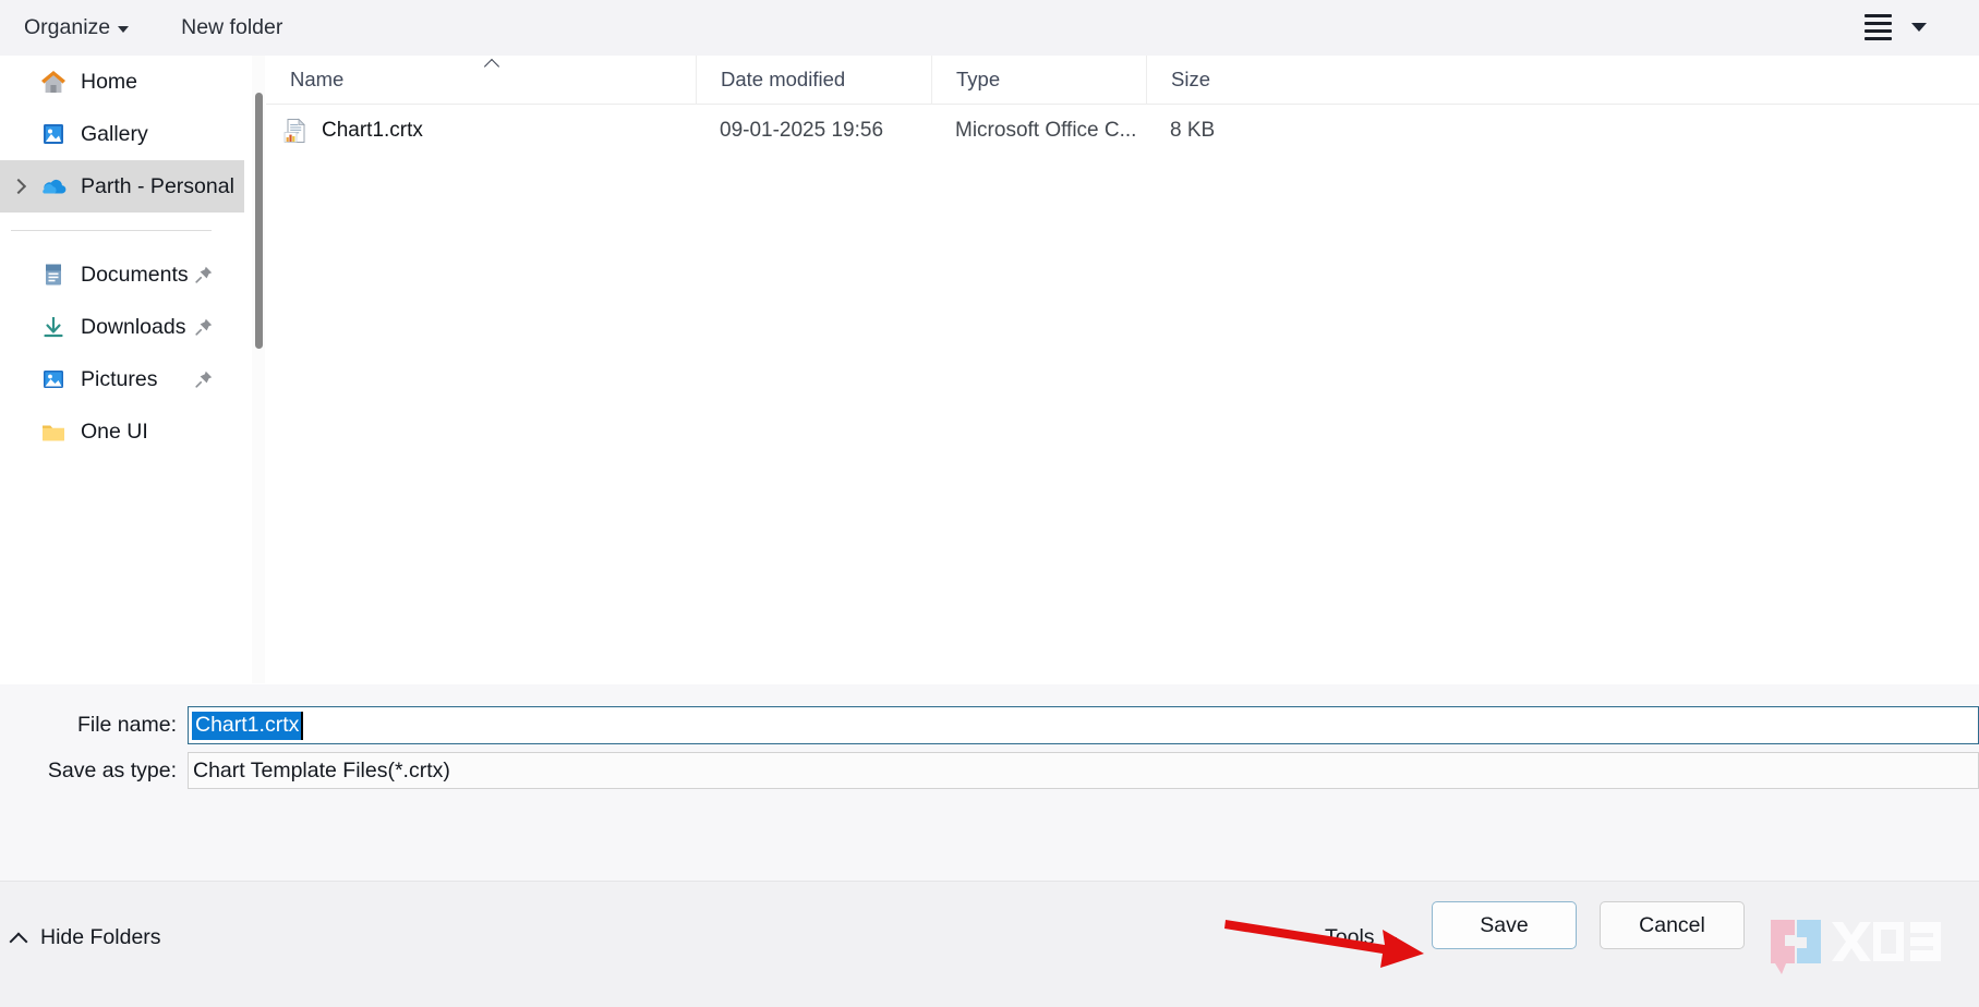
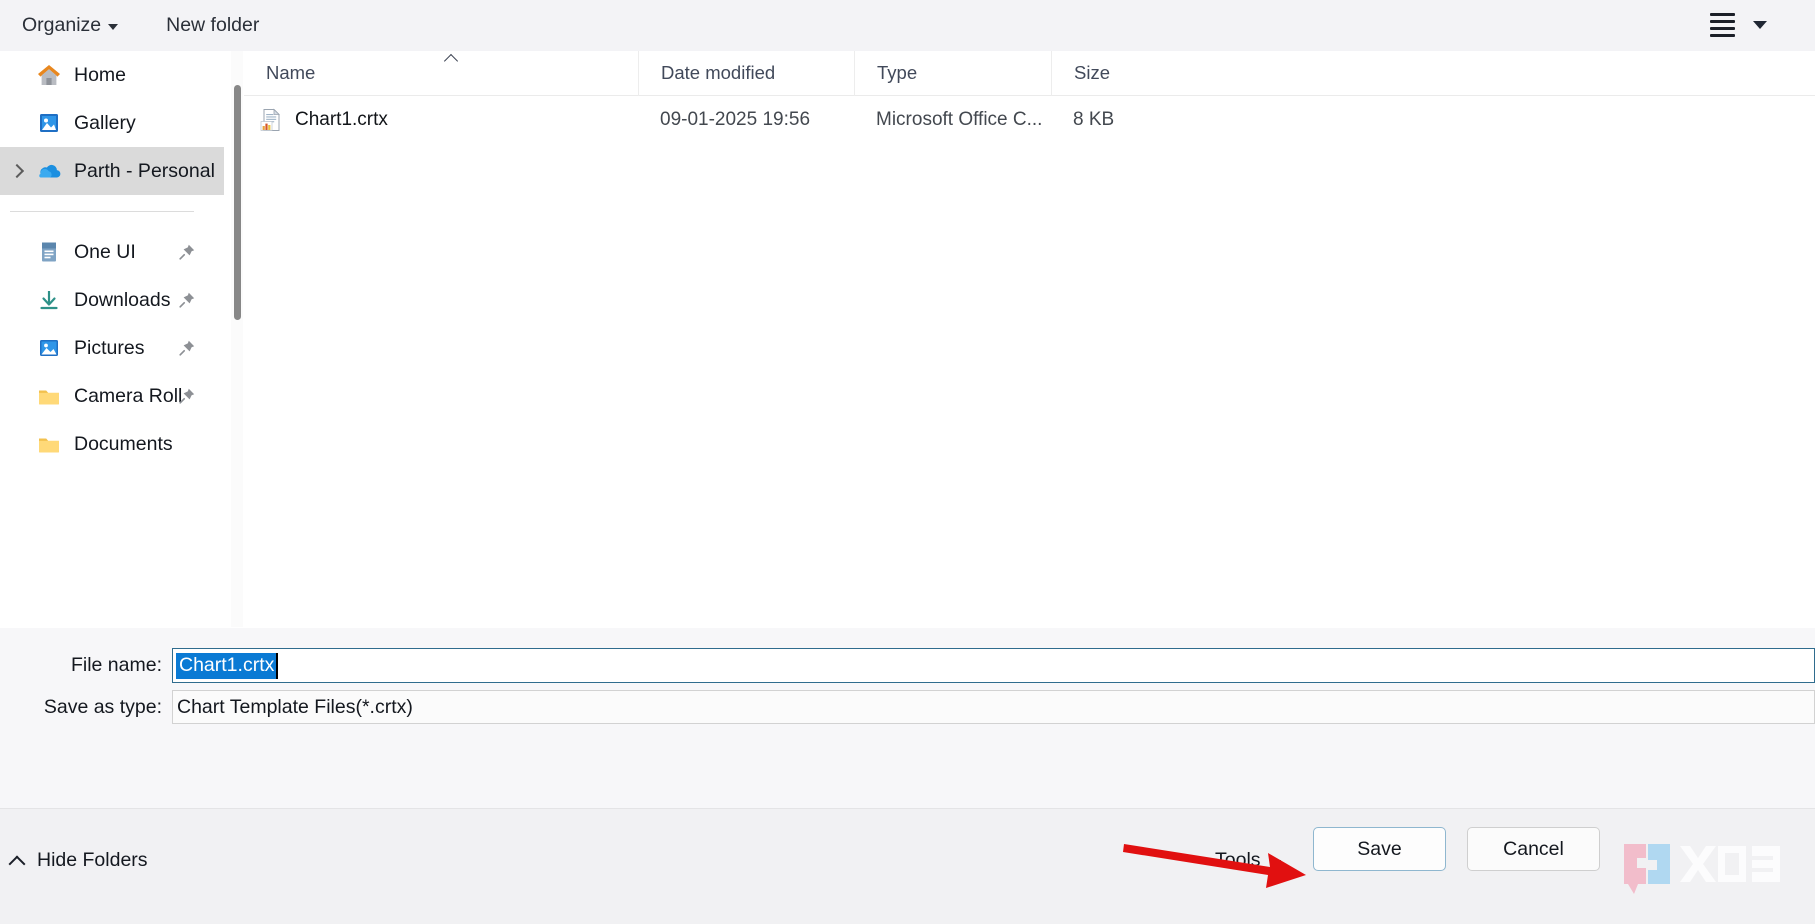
  Organize
  New folder
  Home
  Gallery
  Parth - Personal
- Documents
+ One UI
  Downloads
  Pictures
+ Camera Roll
- One UI
+ Documents
  Name
  Date modified
  Type
  Size
  Chart1.crtx
  09-01-2025 19:56
  Microsoft Office C...
  8 KB
  File name:
  Chart1.crtx
  Save as type:
  Chart Template Files(*.crtx)
  Hide Folders
  ools
  Save
  Cancel
